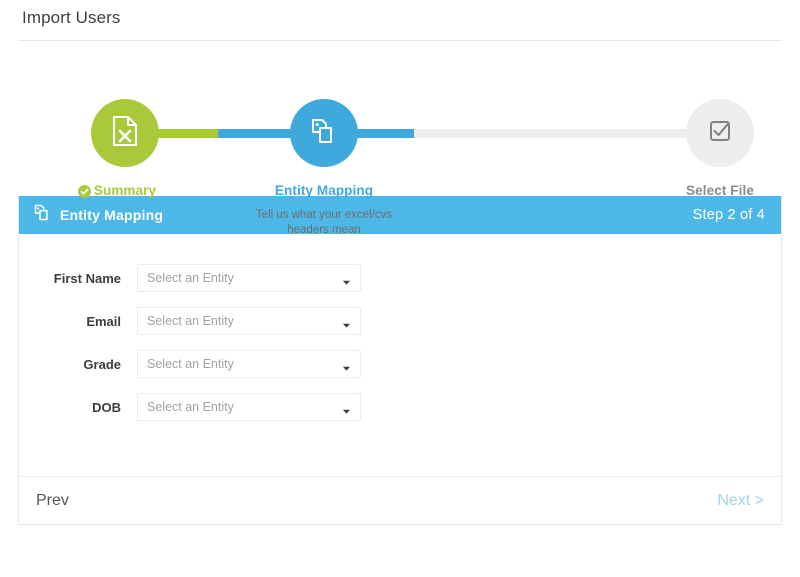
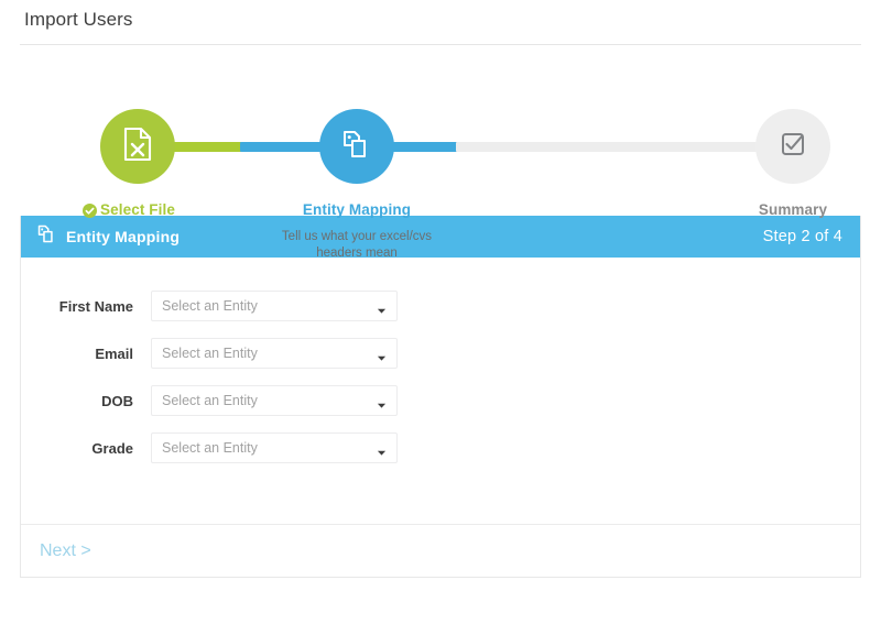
  Import Users
- Summary
+ Select File
  Entity Mapping
  Tell us what your excel/cvs headers mean
- Select File
+ Summary
  Entity Mapping
  Step 2 of 4
  First Name
  Select an Entity
  Email
  Select an Entity
- Grade
+ DOB
  Select an Entity
- DOB
+ Grade
  Select an Entity
- Prev
  Next >
